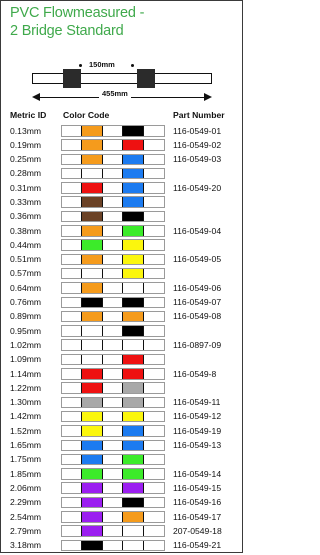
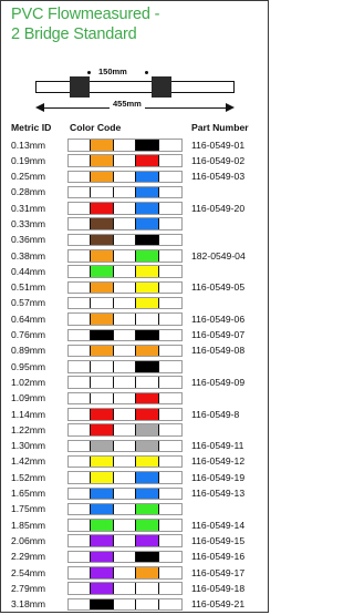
  PVC Flowmeasured -
  2 Bridge Standard
  150mm
  455mm
  Metric ID
  Color Code
  Part Number
  0.13mm
  116-0549-01
  0.19mm
  116-0549-02
  0.25mm
  116-0549-03
  0.28mm
  0.31mm
  116-0549-20
  0.33mm
  0.36mm
  0.38mm
- 116-0549-04
+ 182-0549-04
  0.44mm
  0.51mm
  116-0549-05
  0.57mm
  0.64mm
  116-0549-06
  0.76mm
  116-0549-07
  0.89mm
  116-0549-08
  0.95mm
  1.02mm
- 116-0897-09
+ 116-0549-09
  1.09mm
  1.14mm
  116-0549-8
  1.22mm
  1.30mm
  116-0549-11
  1.42mm
  116-0549-12
  1.52mm
  116-0549-19
  1.65mm
  116-0549-13
  1.75mm
  1.85mm
  116-0549-14
  2.06mm
  116-0549-15
  2.29mm
  116-0549-16
  2.54mm
  116-0549-17
  2.79mm
- 207-0549-18
+ 116-0549-18
  3.18mm
  116-0549-21
